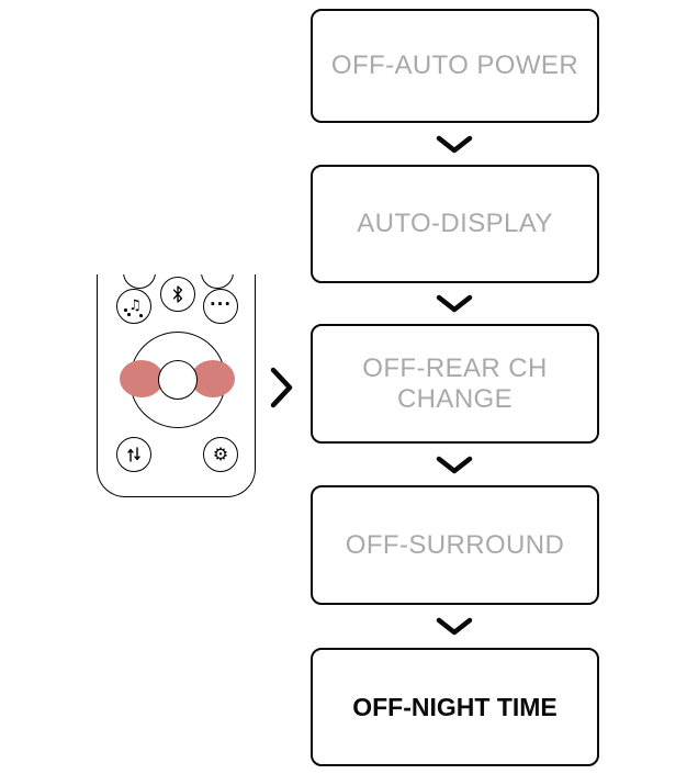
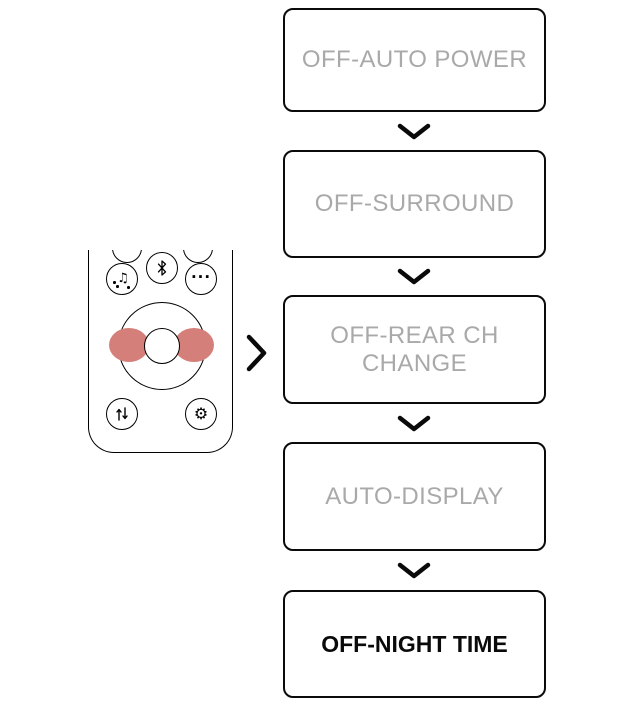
  ♫
  ···
  ⚙
  OFF-AUTO POWER
- AUTO-DISPLAY
+ OFF-SURROUND
  OFF-REAR CH CHANGE
- OFF-SURROUND
+ AUTO-DISPLAY
  OFF-NIGHT TIME
